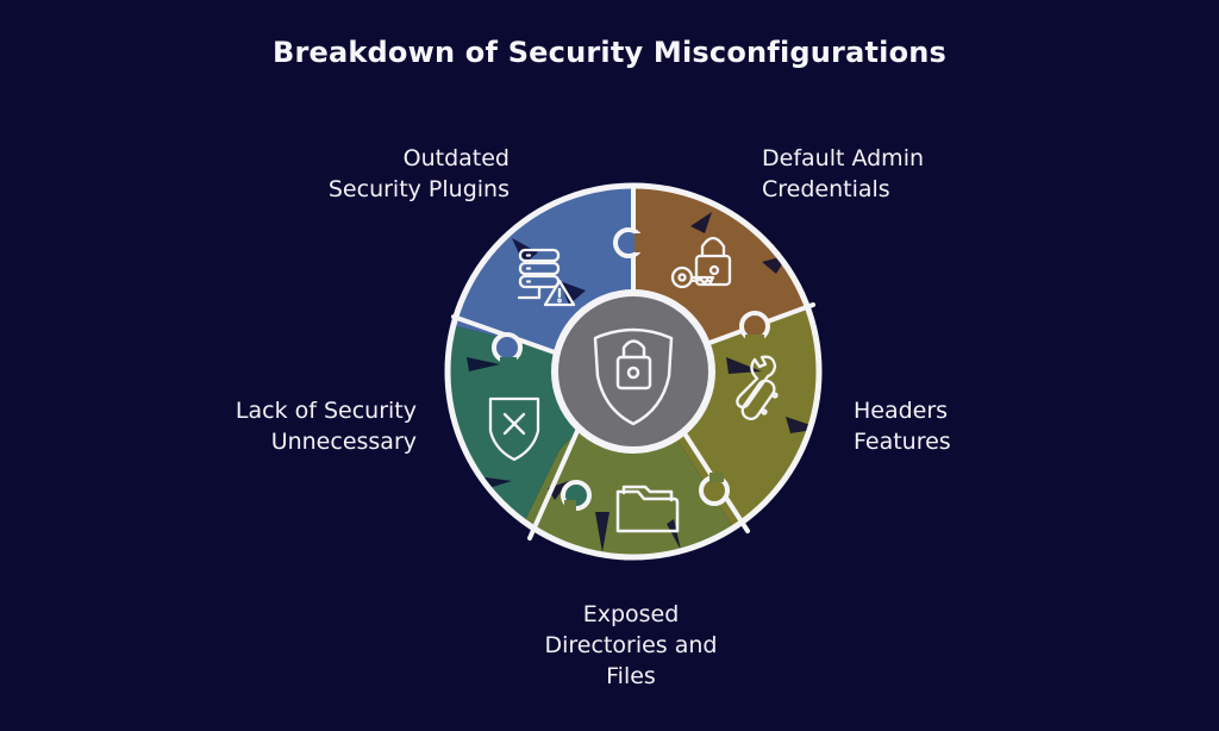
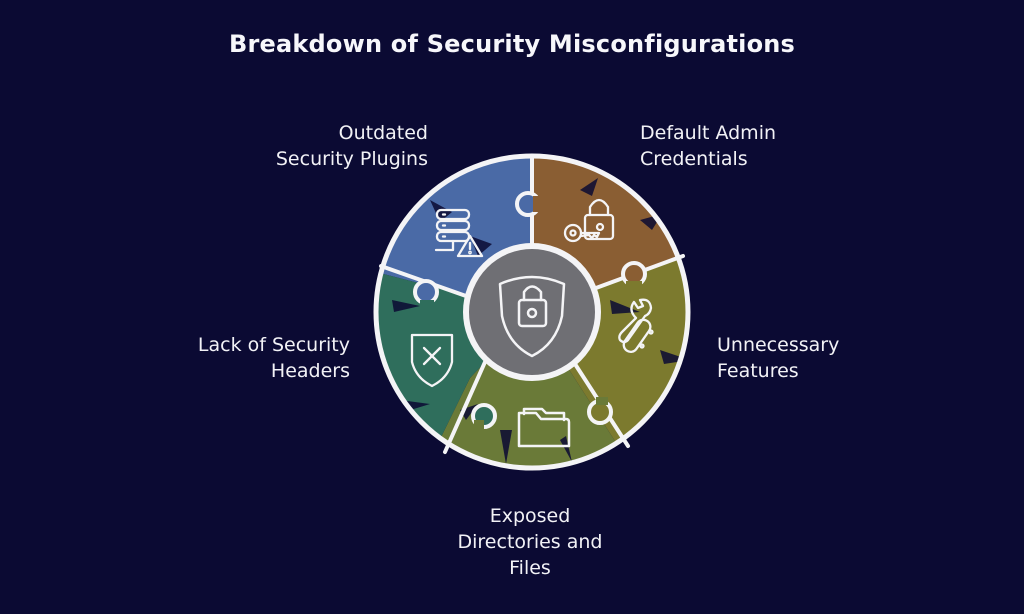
  Breakdown of Security Misconfigurations
  Outdated
  Security Plugins
  Default Admin
  Credentials
- Headers
+ Unnecessary
  Features
  Exposed
  Directories and
  Files
  Lack of Security
- Unnecessary
+ Headers
